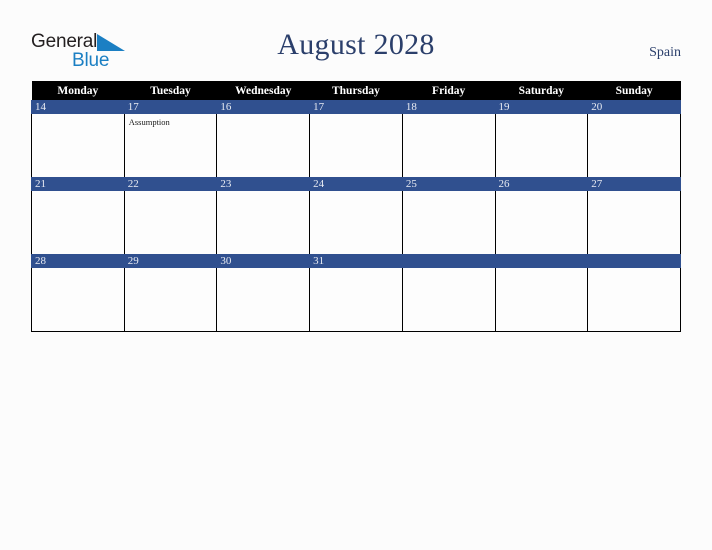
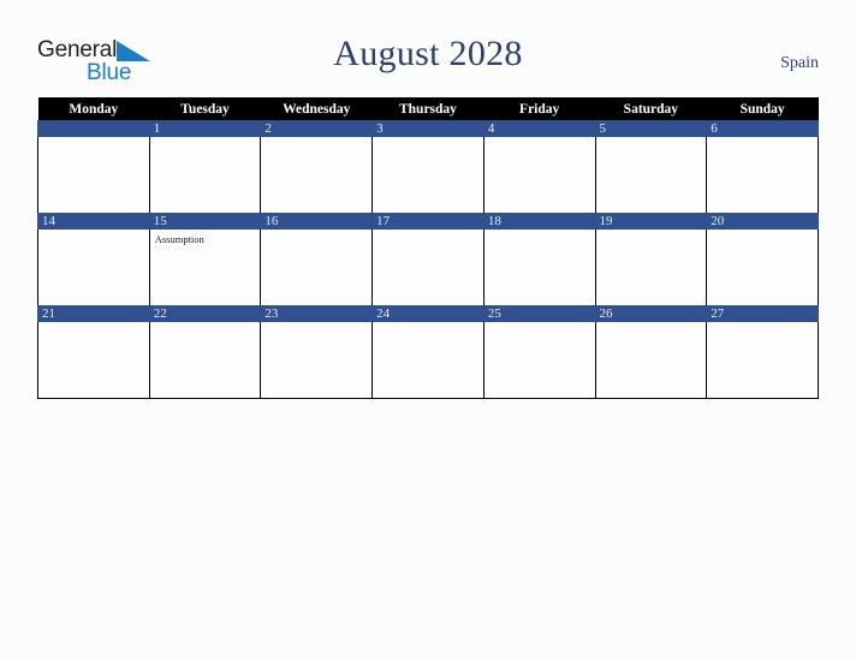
  General
  Blue
  August 2028
  Spain
  Monday	Tuesday	Wednesday	Thursday	Friday	Saturday	Sunday
+ 	1	2	3	4	5	6
- 14	17Assumption	16	17	18	19	20
+ 14	15Assumption	16	17	18	19	20
  21	22	23	24	25	26	27
- 28	29	30	31
